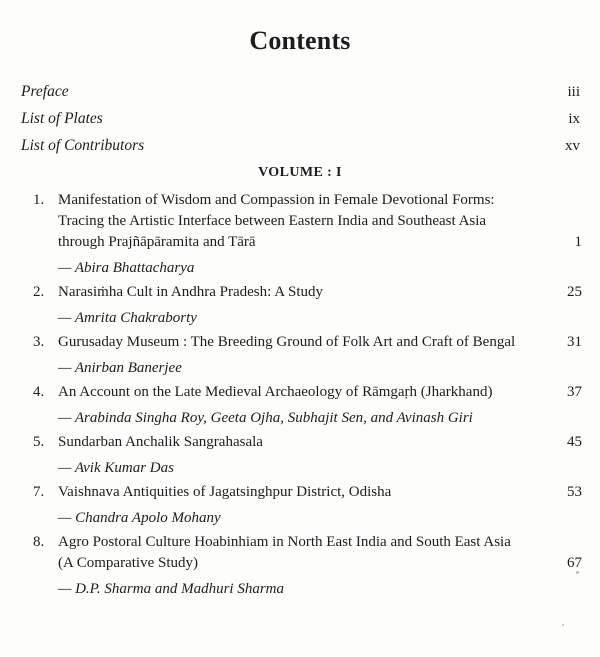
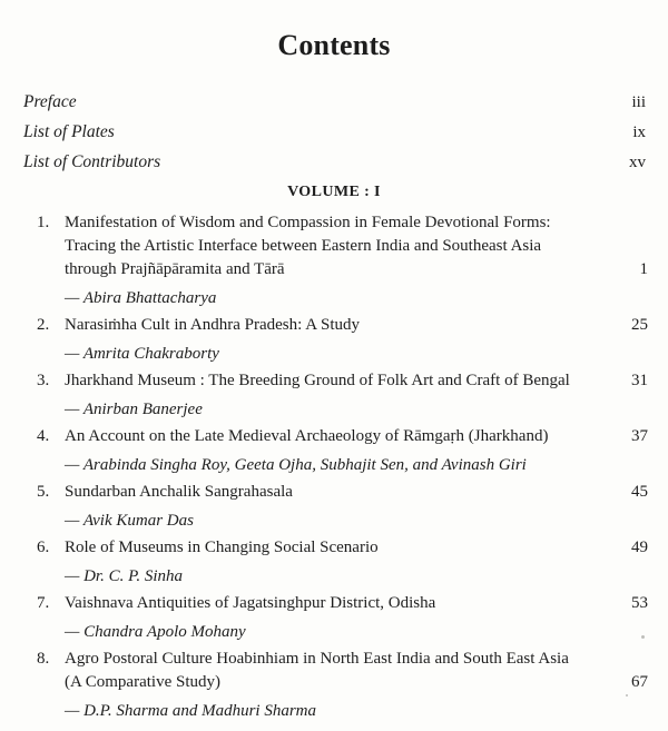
  Contents
  Preface
  iii
  List of Plates
  ix
  List of Contributors
  xv
  VOLUME : I
  1.
  Manifestation of Wisdom and Compassion in Female Devotional Forms:
  Tracing the Artistic Interface between Eastern India and Southeast Asia
  through Prajñāpāramita and Tārā
  1
  — Abira Bhattacharya
  2.
  Narasiṁha Cult in Andhra Pradesh: A Study
  25
  — Amrita Chakraborty
  3.
- Gurusaday Museum : The Breeding Ground of Folk Art and Craft of Bengal
+ Jharkhand Museum : The Breeding Ground of Folk Art and Craft of Bengal
  31
  — Anirban Banerjee
  4.
  An Account on the Late Medieval Archaeology of Rāmgaṛh (Jharkhand)
  37
  — Arabinda Singha Roy, Geeta Ojha, Subhajit Sen, and Avinash Giri
  5.
  Sundarban Anchalik Sangrahasala
  45
  — Avik Kumar Das
+ 6.
+ Role of Museums in Changing Social Scenario
+ 49
+ — Dr. C. P. Sinha
  7.
  Vaishnava Antiquities of Jagatsinghpur District, Odisha
  53
  — Chandra Apolo Mohany
  8.
  Agro Postoral Culture Hoabinhiam in North East India and South East Asia
  (A Comparative Study)
  67
  — D.P. Sharma and Madhuri Sharma
